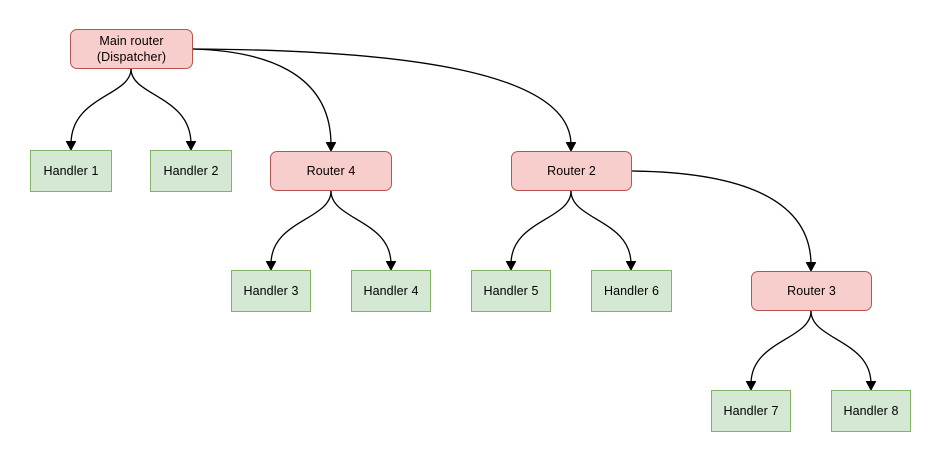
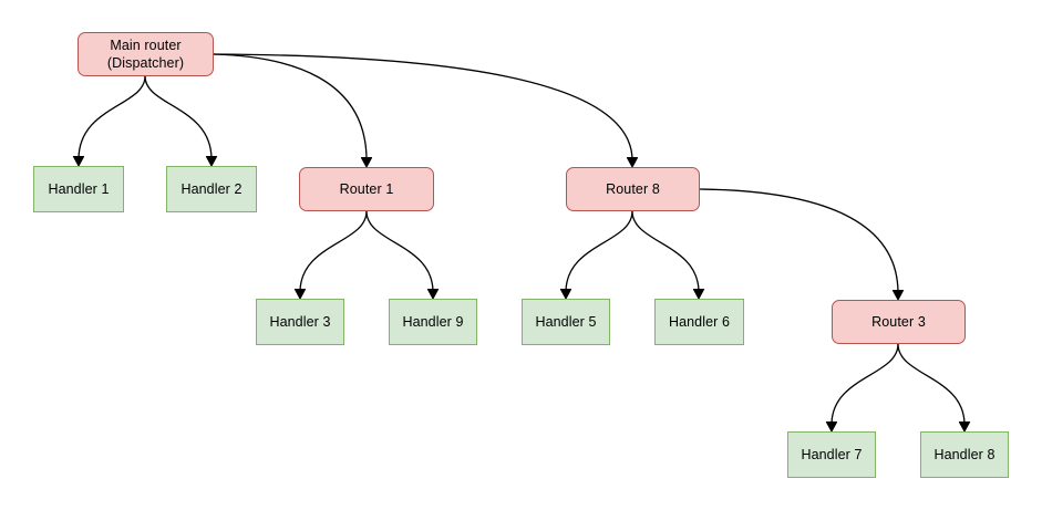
  Main router
  (Dispatcher)
  Handler 1
  Handler 2
- Router 4
+ Router 1
- Router 2
+ Router 8
  Handler 3
- Handler 4
+ Handler 9
  Handler 5
  Handler 6
  Router 3
  Handler 7
  Handler 8
